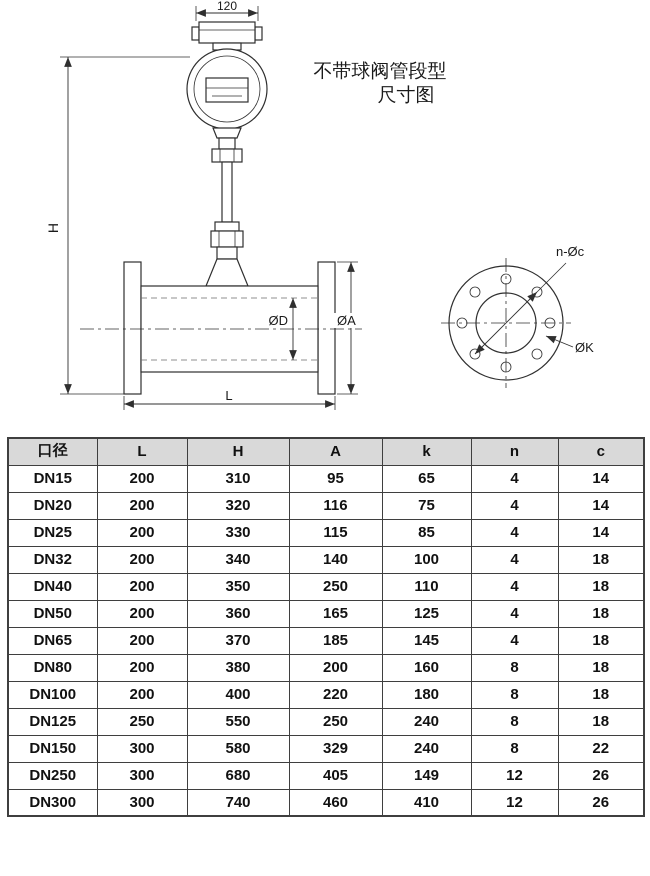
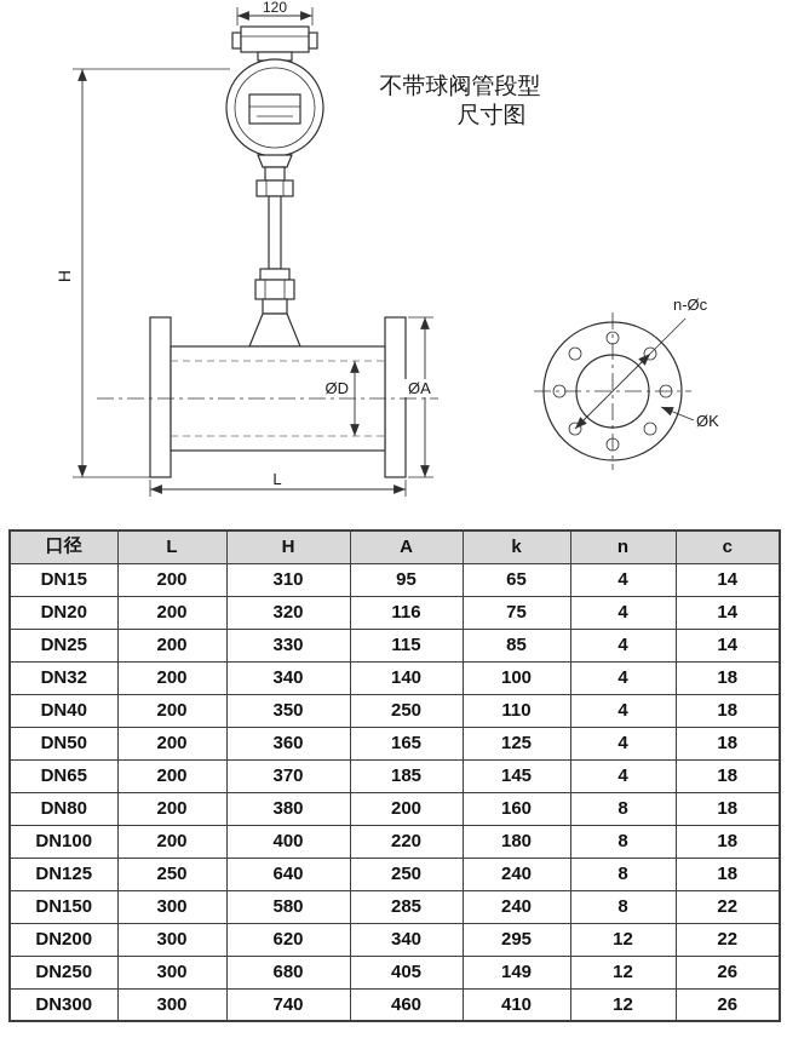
  120
  ØD
  ØA
  L
  n-Øc
  ØK
  不带球阀管段型
  尺寸图
  口径	L	H	A	k	n	c
  DN15	200	310	95	65	4	14
  DN20	200	320	116	75	4	14
  DN25	200	330	115	85	4	14
  DN32	200	340	140	100	4	18
  DN40	200	350	250	110	4	18
  DN50	200	360	165	125	4	18
  DN65	200	370	185	145	4	18
  DN80	200	380	200	160	8	18
  DN100	200	400	220	180	8	18
- DN125	250	550	250	240	8	18
+ DN125	250	640	250	240	8	18
- DN150	300	580	329	240	8	22
+ DN150	300	580	285	240	8	22
+ DN200	300	620	340	295	12	22
  DN250	300	680	405	149	12	26
  DN300	300	740	460	410	12	26
